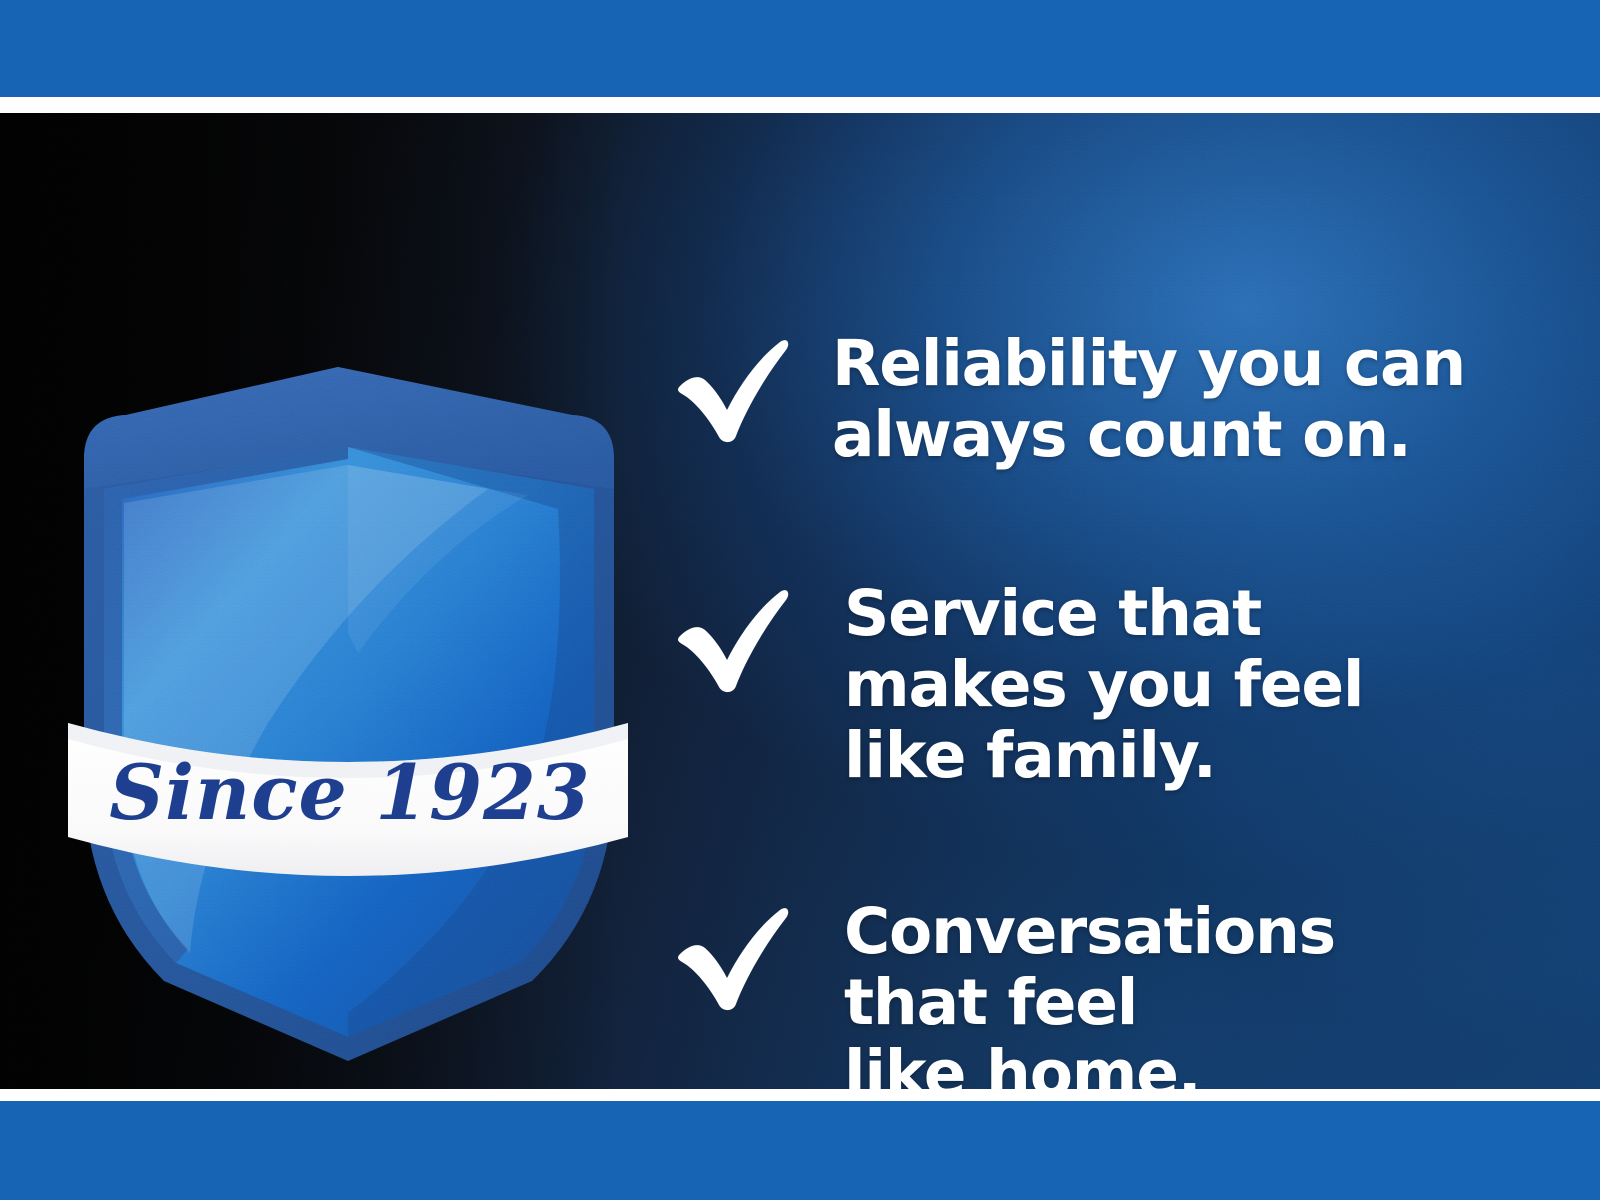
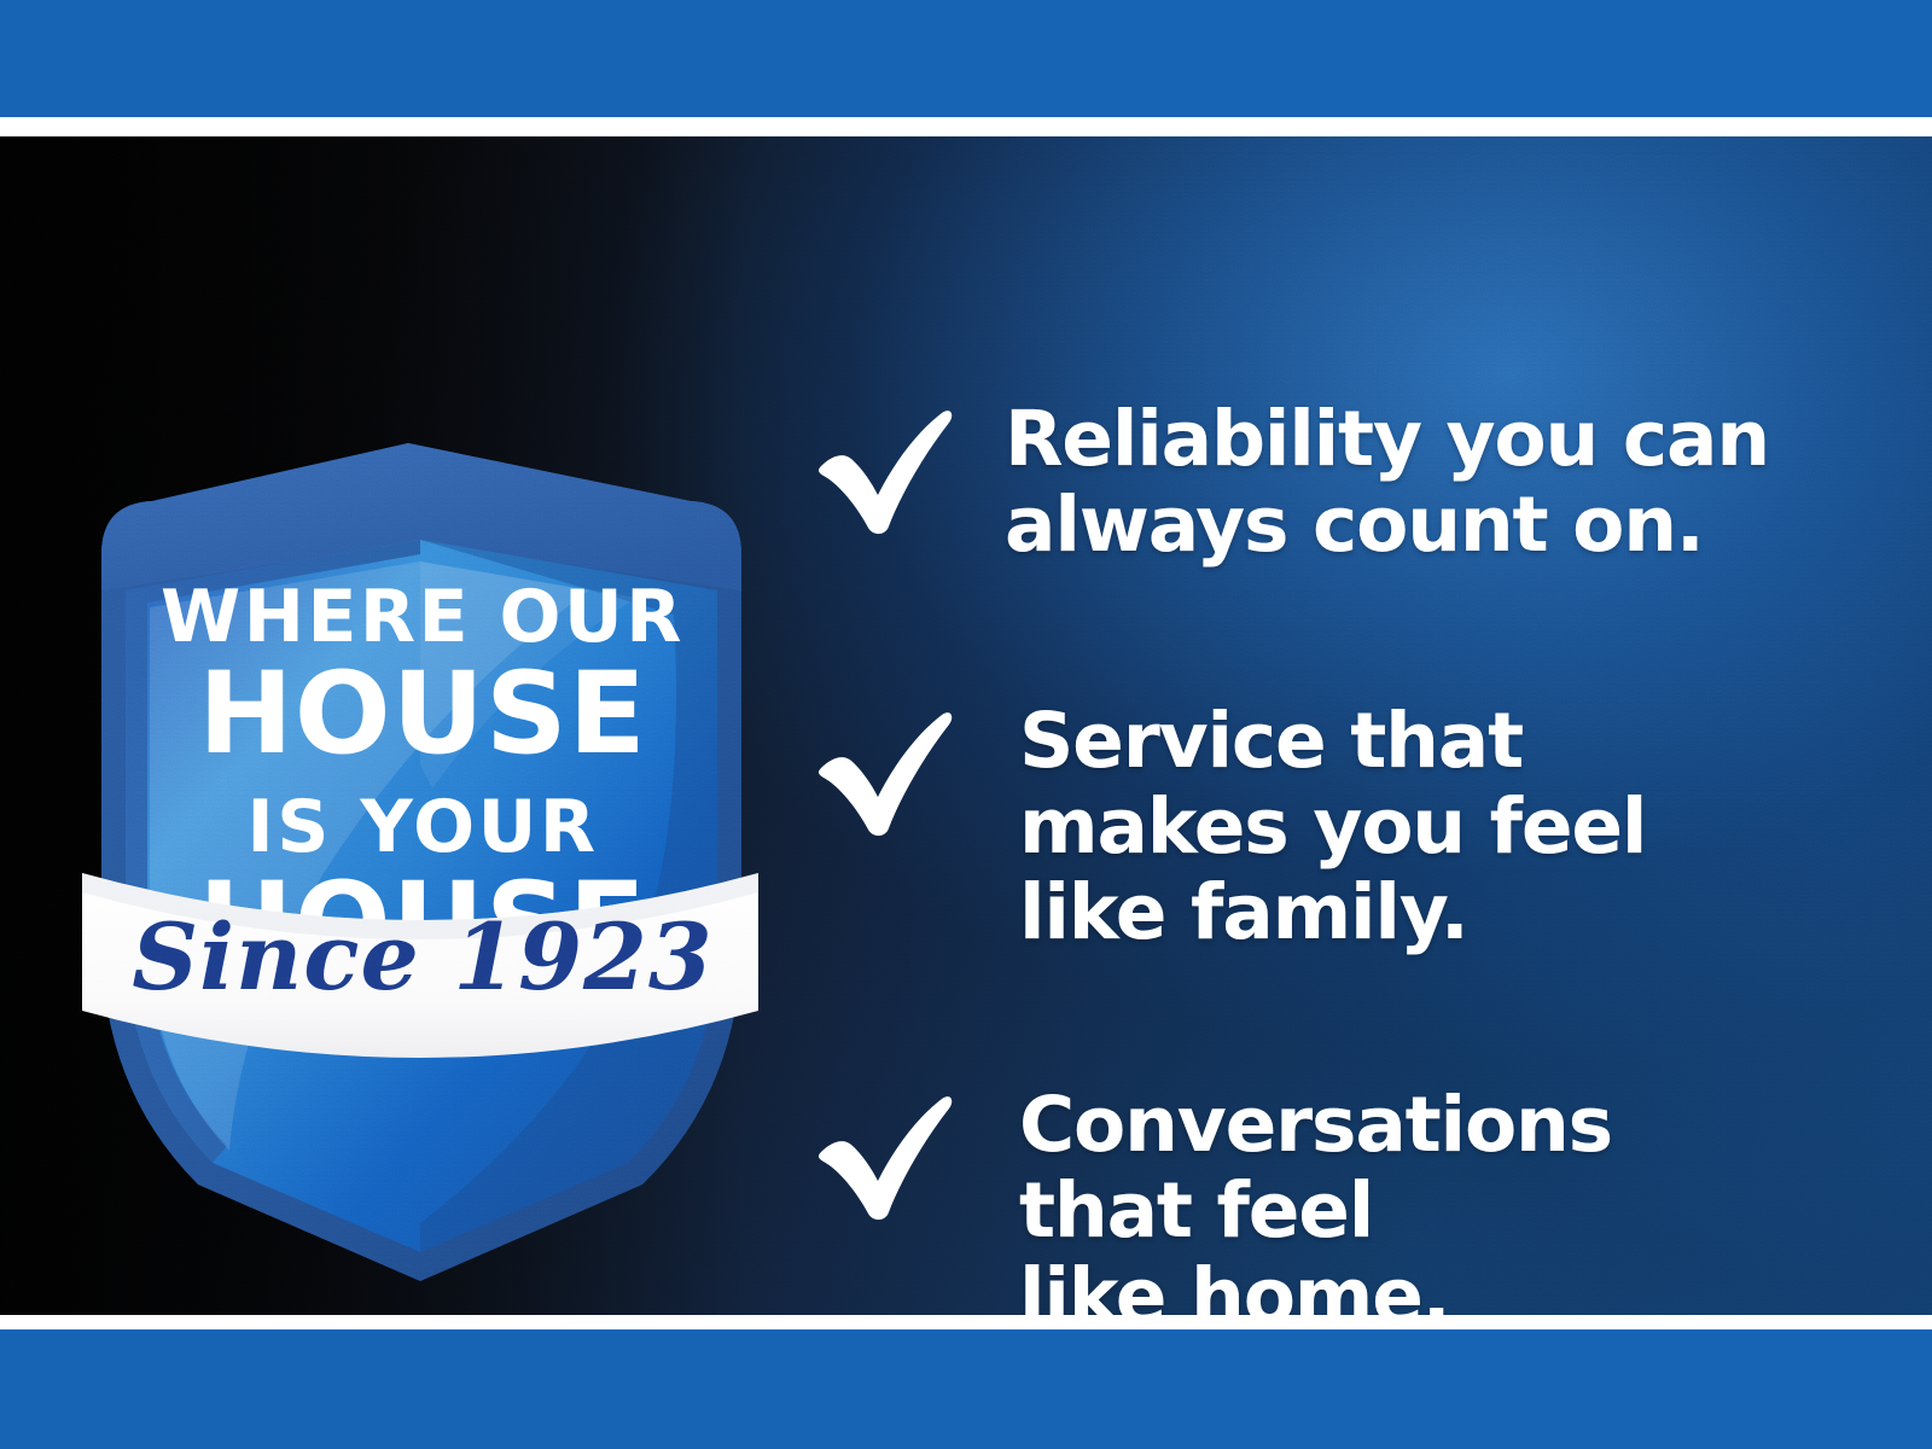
+ WHERE OUR
+ HOUSE
+ IS YOUR
  Since 1923
  Reliability you can
  always count on.
  Service that
  makes you feel
  like family.
  Conversations
  that feel
  like home.
